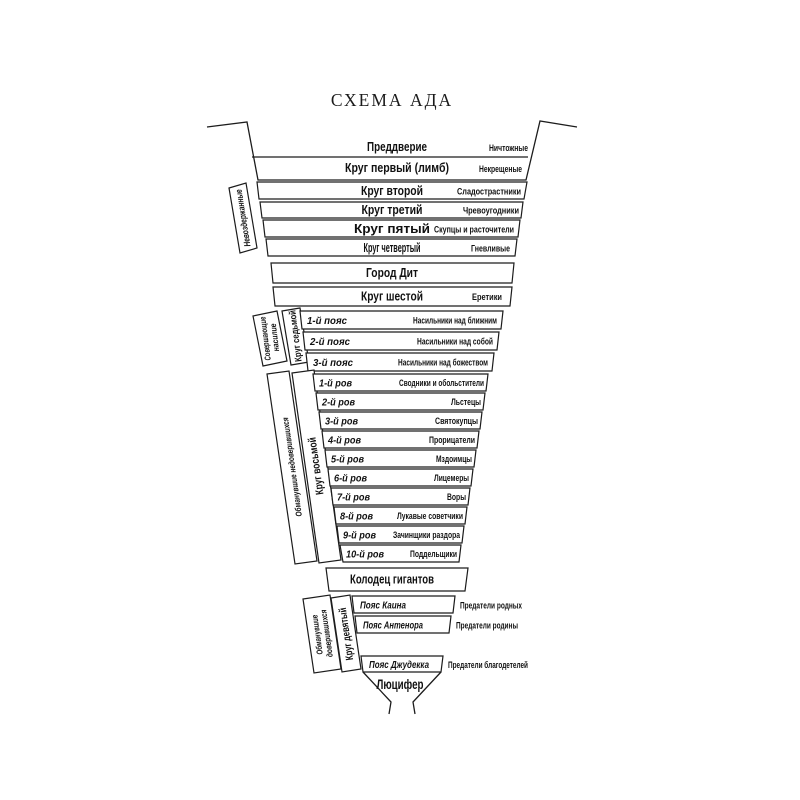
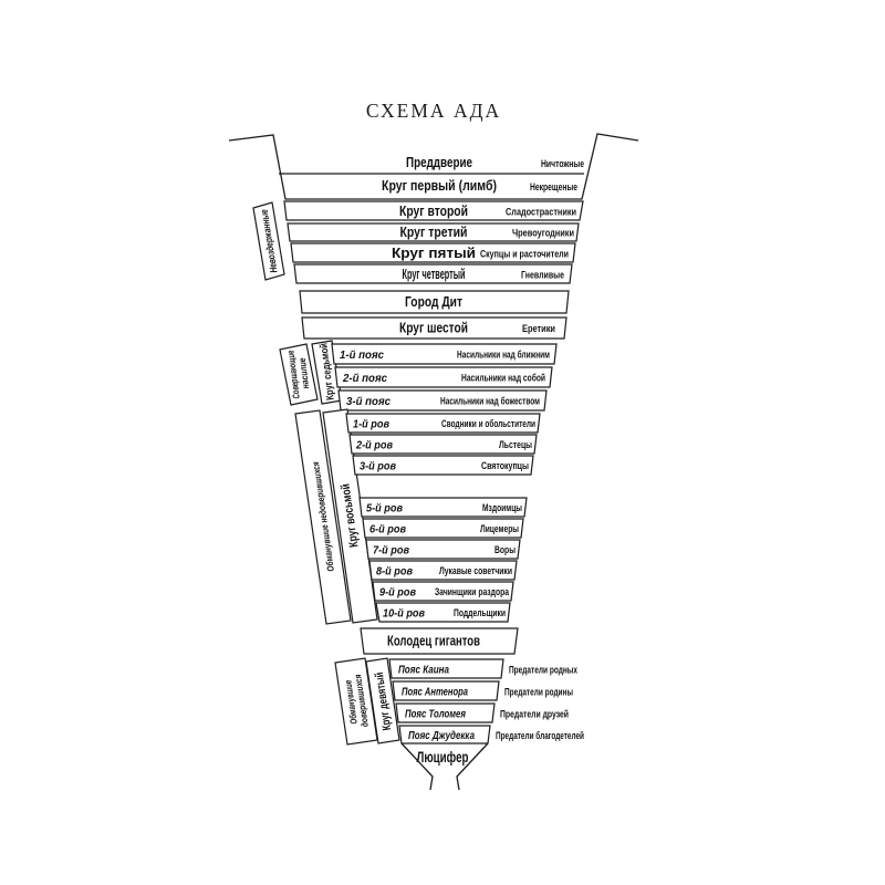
  СХЕМА АДА
  Преддверие
  Ничтожные
  Круг первый (лимб)
  Некрещеные
  Круг второй
  Сладострастники
  Круг третий
  Чревоугодники
  Круг пятый
  Скупцы и расточители
  Круг четвертый
  Гневливые
  Город Дит
  Круг шестой
  Еретики
  1-й пояс
  Насильники над ближним
  2-й пояс
  Насильники над собой
  3-й пояс
  Насильники над божеством
  1-й ров
  Сводники и обольстители
  2-й ров
  Льстецы
  3-й ров
  Святокупцы
- 4-й ров
- Прорицатели
  5-й ров
  Мздоимцы
  6-й ров
  Лицемеры
  7-й ров
  Воры
  8-й ров
  Лукавые советчики
  9-й ров
  Зачинщики раздора
  10-й ров
  Поддельщики
  Колодец гигантов
  Пояс Каина
  Предатели родных
  Пояс Антенора
  Предатели родины
+ Пояс Толомея
+ Предатели друзей
  Пояс Джудекка
  Предатели благодетелей
  Люцифер
